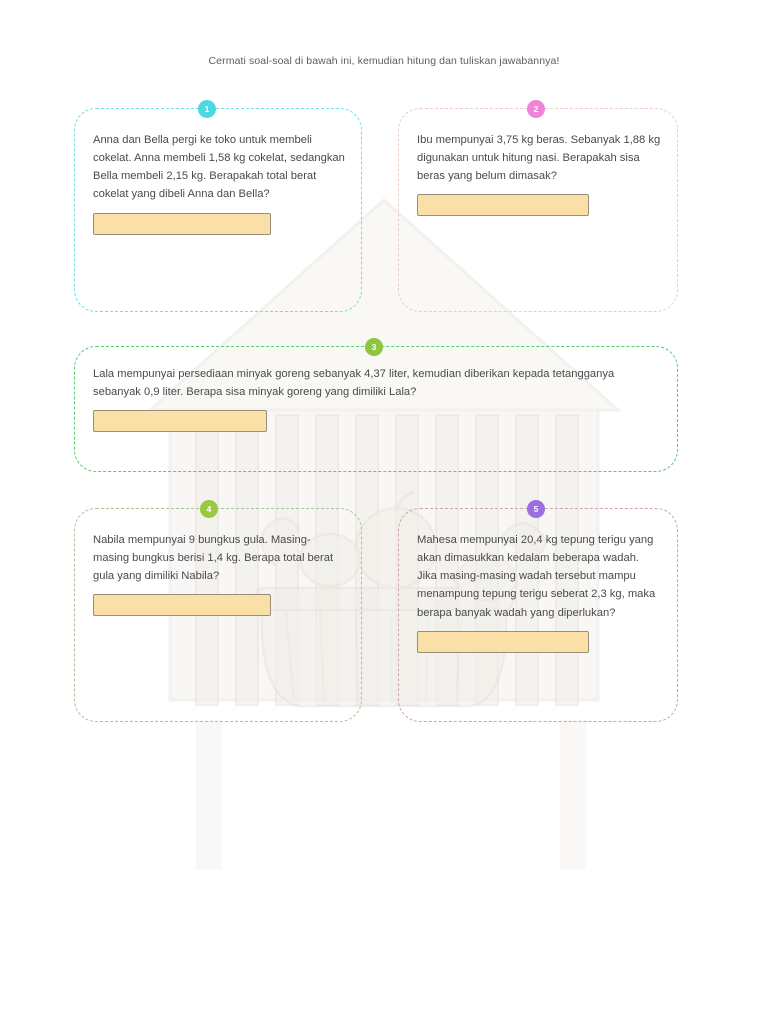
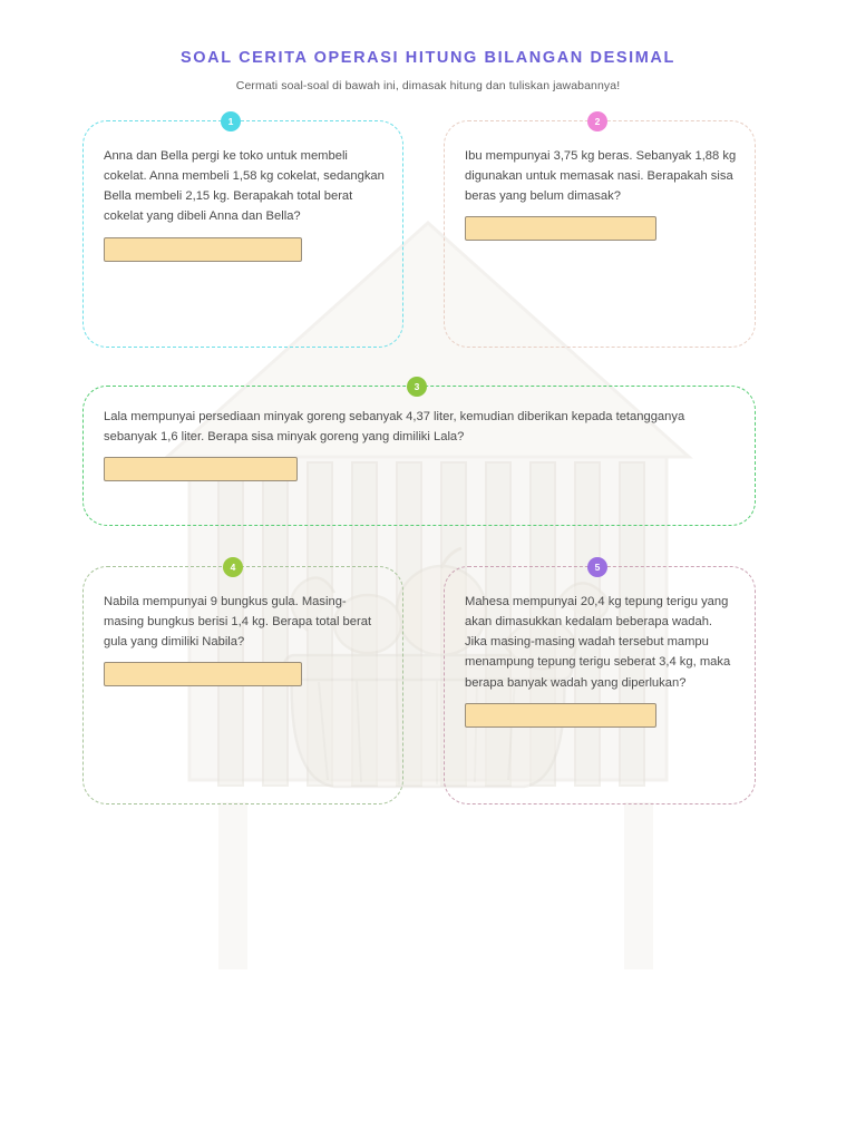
+ SOAL CERITA OPERASI HITUNG BILANGAN DESIMAL
- Cermati soal-soal di bawah ini, kemudian hitung dan tuliskan jawabannya!
+ Cermati soal-soal di bawah ini, dimasak hitung dan tuliskan jawabannya!
  1
  Anna dan Bella pergi ke toko untuk membeli cokelat. Anna membeli 1,58 kg cokelat, sedangkan Bella membeli 2,15 kg. Berapakah total berat cokelat yang dibeli Anna dan Bella?
  2
- Ibu mempunyai 3,75 kg beras. Sebanyak 1,88 kg digunakan untuk hitung nasi. Berapakah sisa beras yang belum dimasak?
+ Ibu mempunyai 3,75 kg beras. Sebanyak 1,88 kg digunakan untuk memasak nasi. Berapakah sisa beras yang belum dimasak?
  3
- Lala mempunyai persediaan minyak goreng sebanyak 4,37 liter, kemudian diberikan kepada tetangganya sebanyak 0,9 liter. Berapa sisa minyak goreng yang dimiliki Lala?
+ Lala mempunyai persediaan minyak goreng sebanyak 4,37 liter, kemudian diberikan kepada tetangganya sebanyak 1,6 liter. Berapa sisa minyak goreng yang dimiliki Lala?
  4
  Nabila mempunyai 9 bungkus gula. Masing-masing bungkus berisi 1,4 kg. Berapa total berat gula yang dimiliki Nabila?
  5
- Mahesa mempunyai 20,4 kg tepung terigu yang akan dimasukkan kedalam beberapa wadah. Jika masing-masing wadah tersebut mampu menampung tepung terigu seberat 2,3 kg, maka berapa banyak wadah yang diperlukan?
+ Mahesa mempunyai 20,4 kg tepung terigu yang akan dimasukkan kedalam beberapa wadah. Jika masing-masing wadah tersebut mampu menampung tepung terigu seberat 3,4 kg, maka berapa banyak wadah yang diperlukan?
